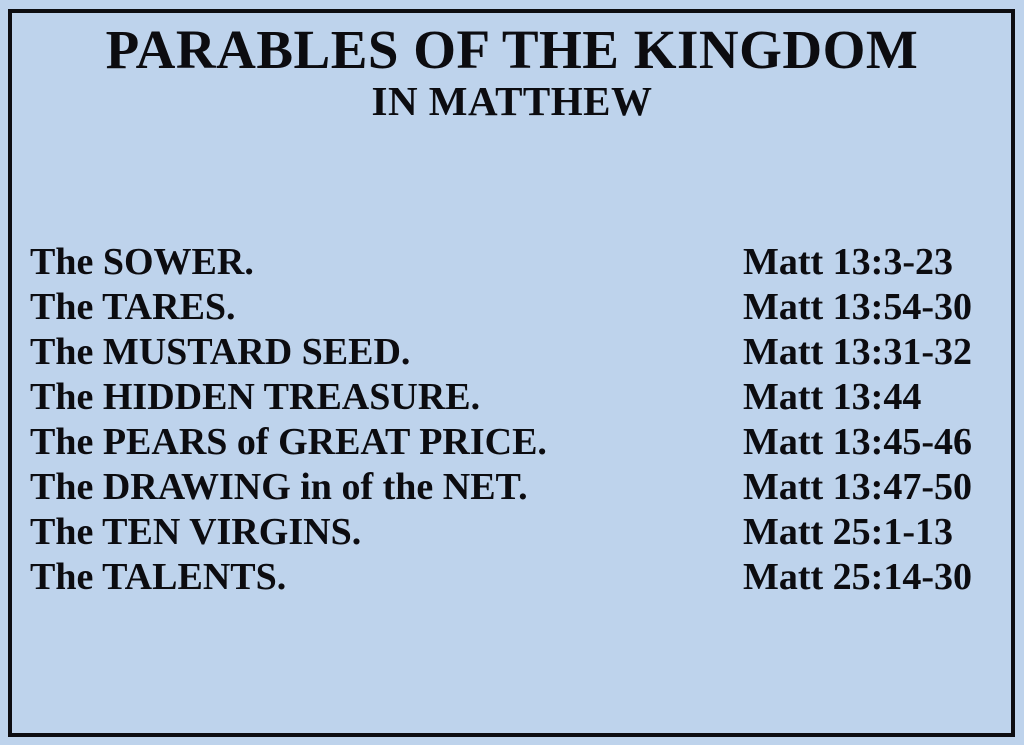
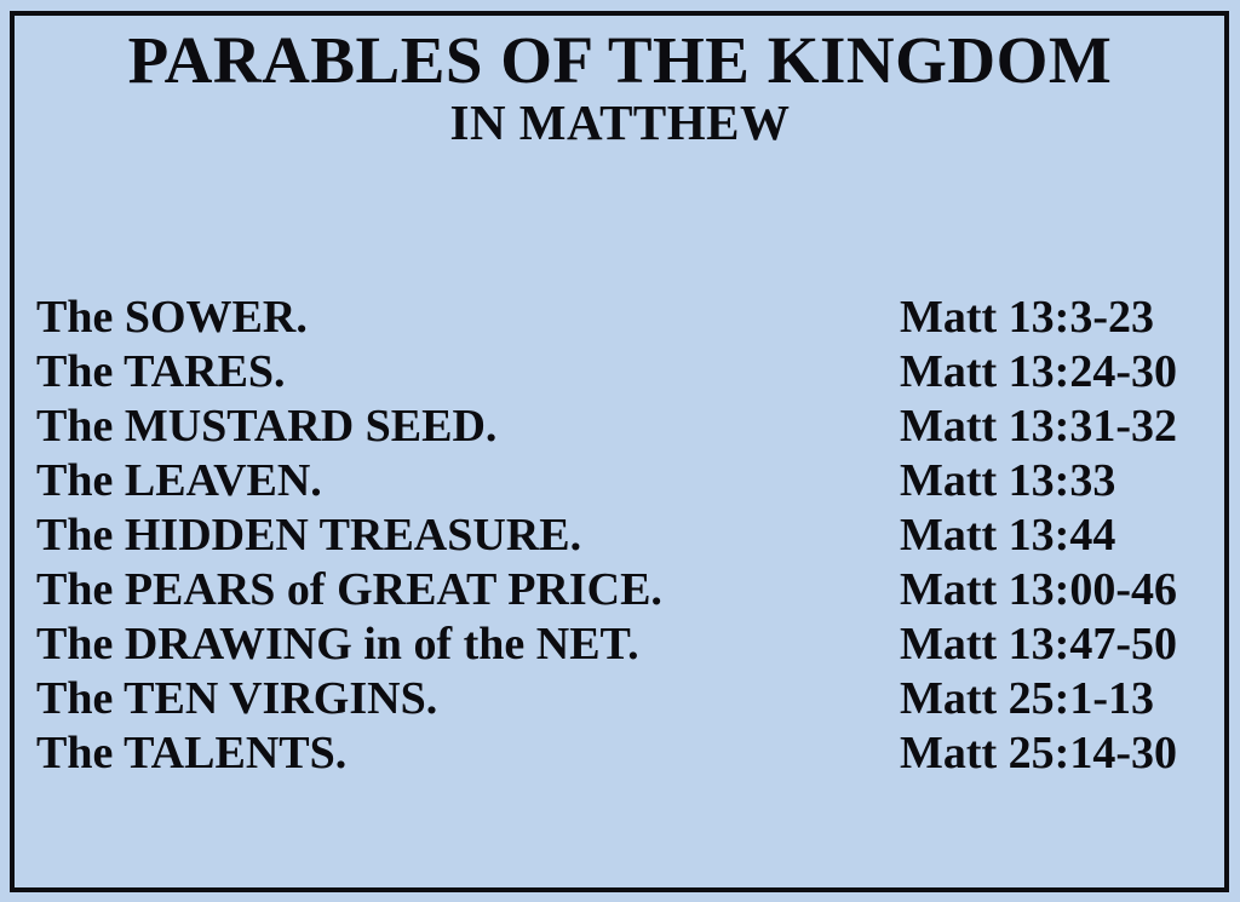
  PARABLES OF THE KINGDOM
  IN MATTHEW
  The SOWER.
  Matt 13:3-23
  The TARES.
- Matt 13:54-30
+ Matt 13:24-30
  The MUSTARD SEED.
  Matt 13:31-32
+ The LEAVEN.
+ Matt 13:33
  The HIDDEN TREASURE.
  Matt 13:44
  The PEARS of GREAT PRICE.
- Matt 13:45-46
+ Matt 13:00-46
  The DRAWING in of the NET.
  Matt 13:47-50
  The TEN VIRGINS.
  Matt 25:1-13
  The TALENTS.
  Matt 25:14-30
